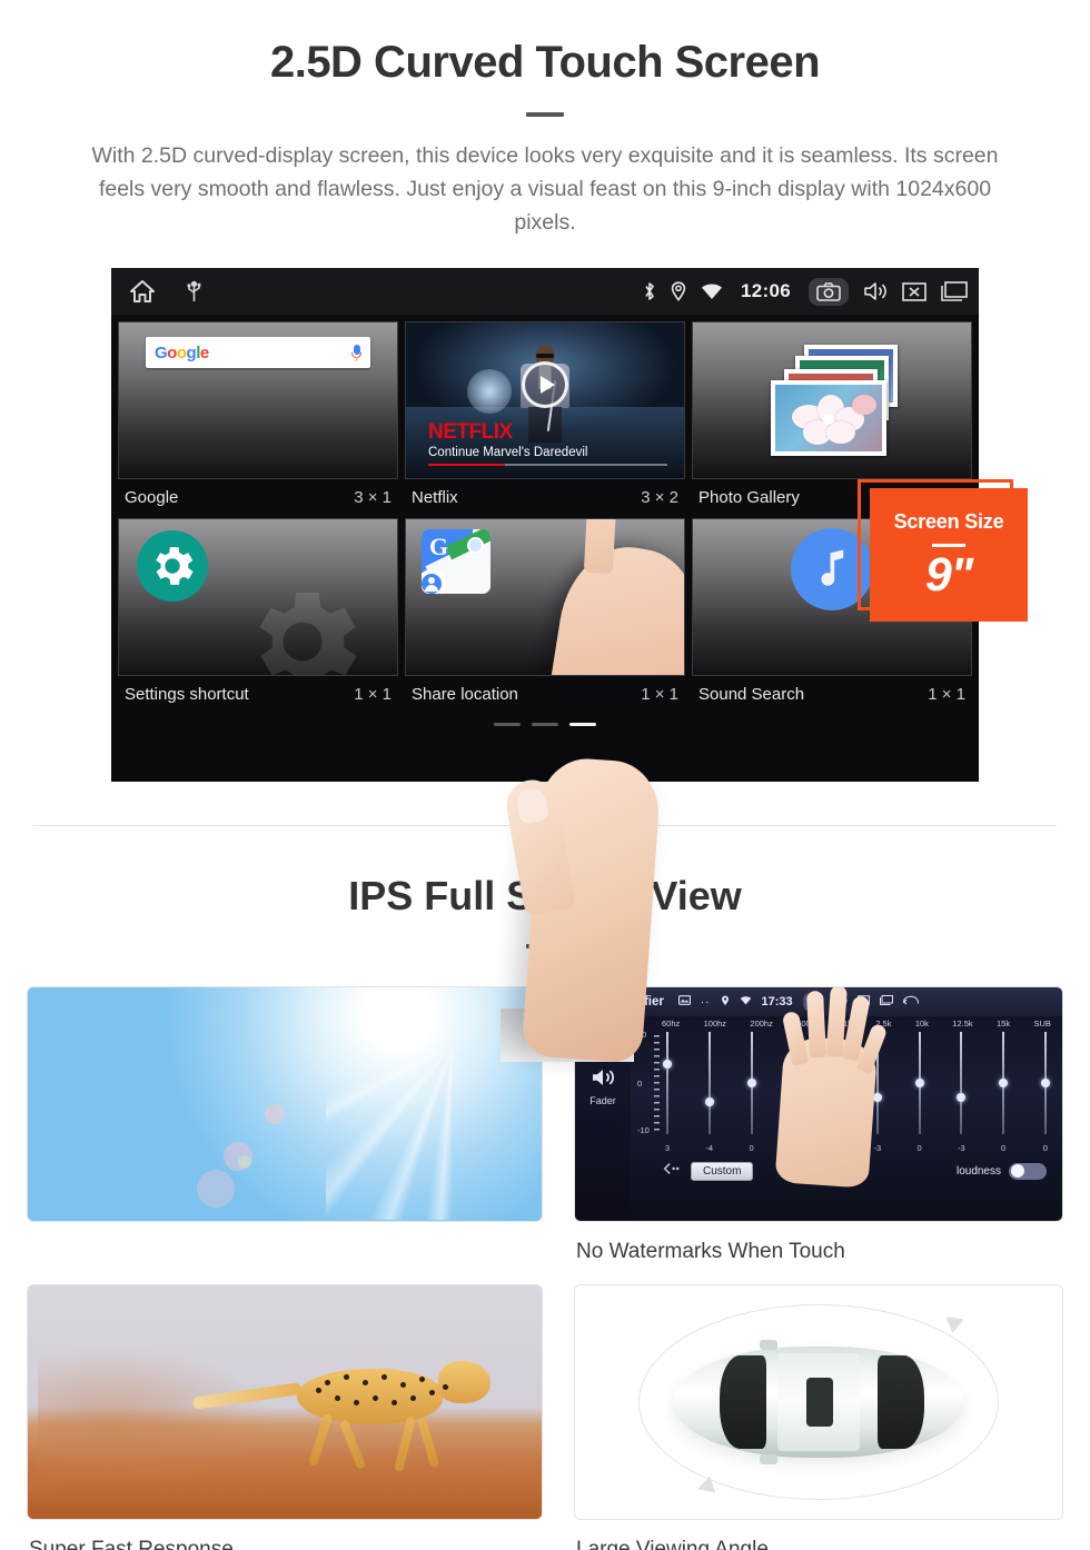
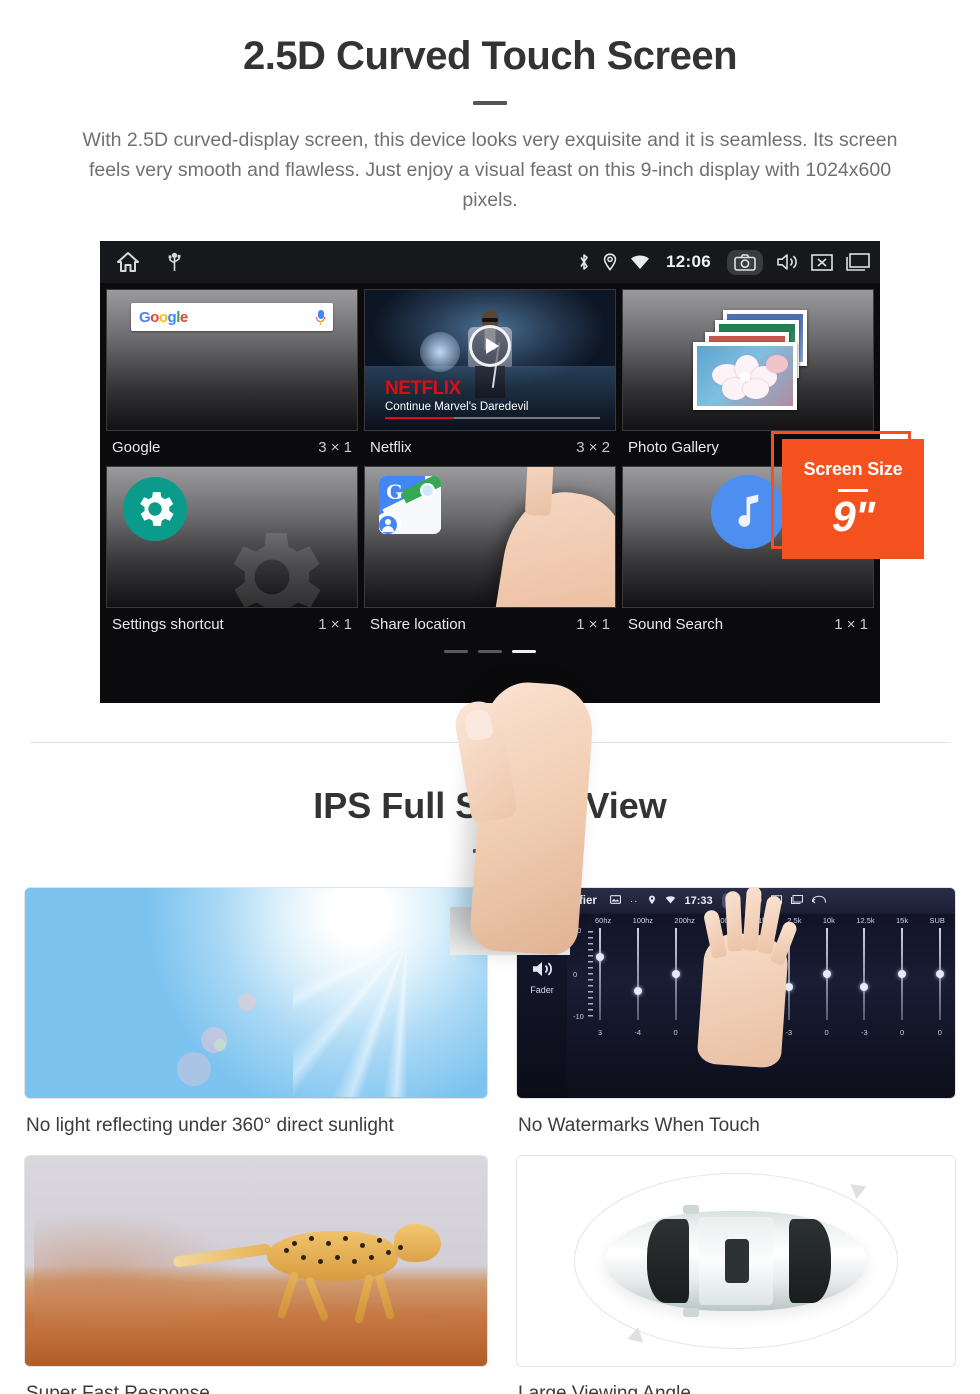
  2.5D Curved Touch Screen
  With 2.5D curved-display screen, this device looks very exquisite and it is seamless. Its screen feels very smooth and flawless. Just enjoy a visual feast on this 9-inch display with 1024x600 pixels.
  12:06
  Google
  Google
  3 × 1
  NETFLIX
  Continue Marvel's Daredevil
  Netflix
  3 × 2
  Photo Gallery
  Settings shortcut
  1 × 1
  G
  Share location
  1 × 1
  Sound Search
  1 × 1
  Screen Size
  9"
  IPS Full S View
+ No light reflecting under 360° direct sunlight
  ··
  17:33
  Fader
  60hz
  100hz
  200hz
  .5k
  10k
  12.5k
  15k
  SUB
  0
  -10
  3
  -4
  0
  -3
  0
  -3
  0
  0
- Custom
- loudness
  No Watermarks When Touch
